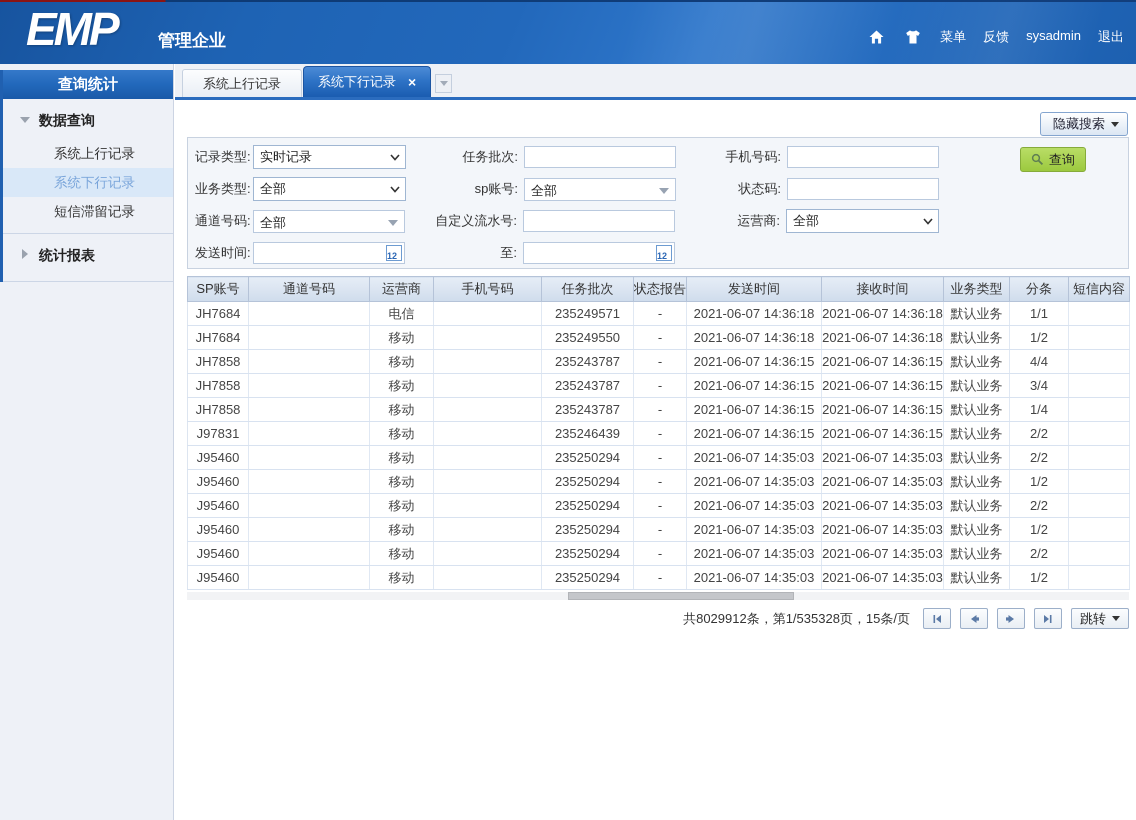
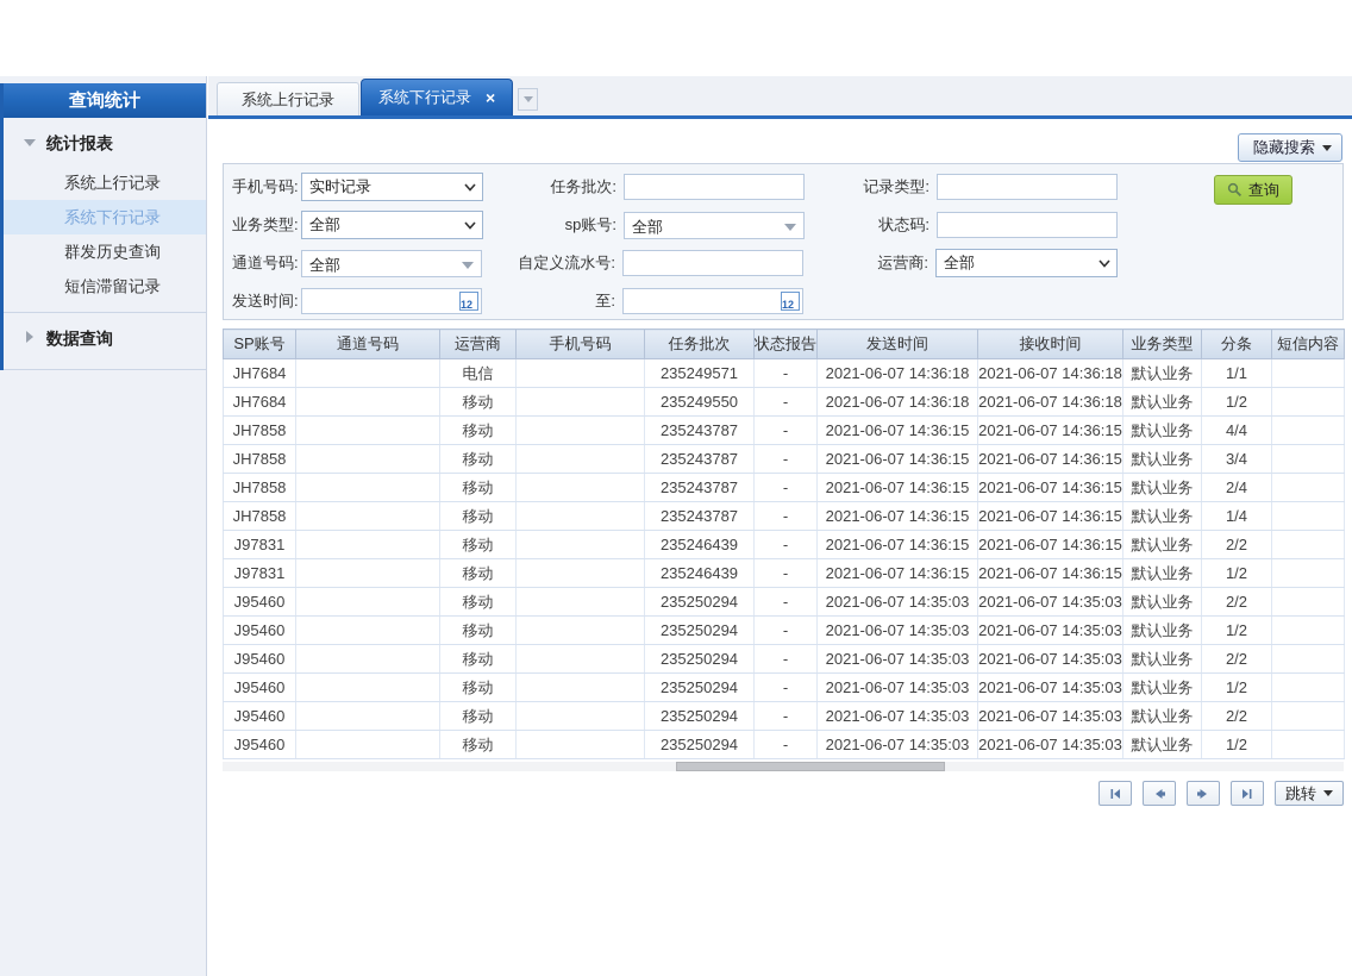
- EMP
- 管理企业
- 菜单
- 反馈
- sysadmin
- 退出
  查询统计
- 数据查询
+ 统计报表
  系统上行记录
  系统下行记录
+ 群发历史查询
  短信滞留记录
- 统计报表
+ 数据查询
  系统上行记录
  系统下行记录
  ×
  隐藏搜索
- 记录类型:
+ 手机号码:
  实时记录
  任务批次:
- 手机号码:
+ 记录类型:
  业务类型:
  全部
  sp账号:
  全部
  状态码:
  通道号码:
  全部
  自定义流水号:
  运营商:
  全部
  发送时间:
  12
  至:
  12
  查询
  SP账号	通道号码	运营商	手机号码	任务批次	状态报告	发送时间	接收时间	业务类型	分条	短信内容
  JH7684		电信		235249571	-	2021-06-07 14:36:18	2021-06-07 14:36:18	默认业务	1/1
  JH7684		移动		235249550	-	2021-06-07 14:36:18	2021-06-07 14:36:18	默认业务	1/2
  JH7858		移动		235243787	-	2021-06-07 14:36:15	2021-06-07 14:36:15	默认业务	4/4
  JH7858		移动		235243787	-	2021-06-07 14:36:15	2021-06-07 14:36:15	默认业务	3/4
+ JH7858		移动		235243787	-	2021-06-07 14:36:15	2021-06-07 14:36:15	默认业务	2/4
  JH7858		移动		235243787	-	2021-06-07 14:36:15	2021-06-07 14:36:15	默认业务	1/4
  J97831		移动		235246439	-	2021-06-07 14:36:15	2021-06-07 14:36:15	默认业务	2/2
+ J97831		移动		235246439	-	2021-06-07 14:36:15	2021-06-07 14:36:15	默认业务	1/2
  J95460		移动		235250294	-	2021-06-07 14:35:03	2021-06-07 14:35:03	默认业务	2/2
  J95460		移动		235250294	-	2021-06-07 14:35:03	2021-06-07 14:35:03	默认业务	1/2
  J95460		移动		235250294	-	2021-06-07 14:35:03	2021-06-07 14:35:03	默认业务	2/2
  J95460		移动		235250294	-	2021-06-07 14:35:03	2021-06-07 14:35:03	默认业务	1/2
  J95460		移动		235250294	-	2021-06-07 14:35:03	2021-06-07 14:35:03	默认业务	2/2
  J95460		移动		235250294	-	2021-06-07 14:35:03	2021-06-07 14:35:03	默认业务	1/2
- 共8029912条，第1/535328页，15条/页
  跳转
